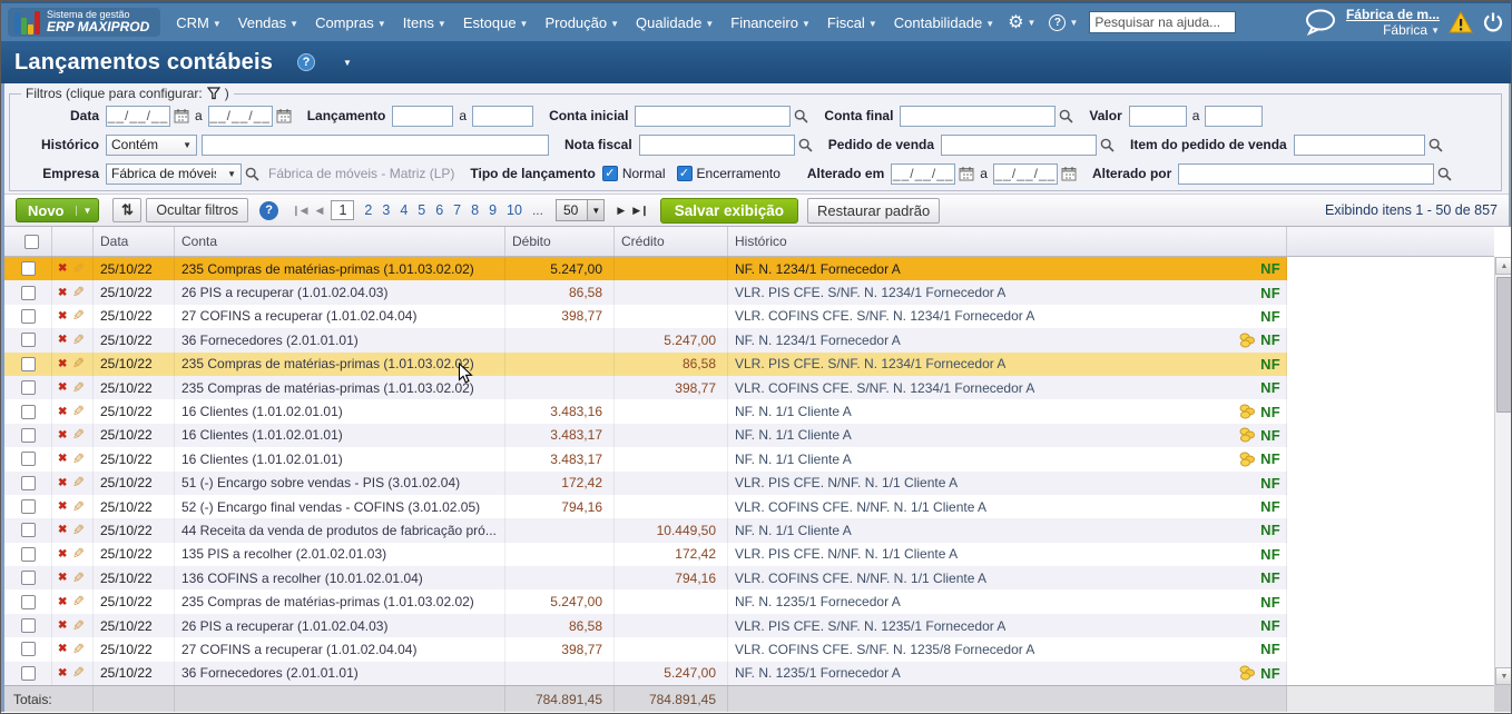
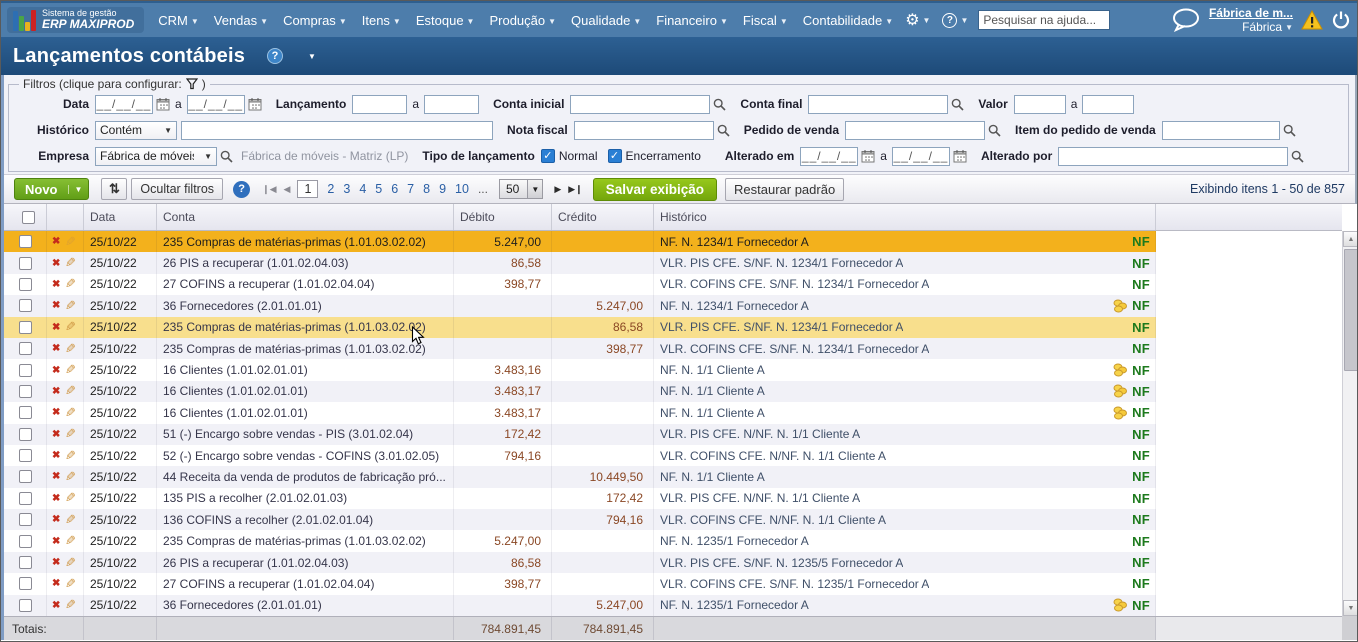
  Sistema de gestão
  ERP MAXIPROD
  CRM ▼
  Vendas ▼
  Compras ▼
  Itens ▼
  Estoque ▼
  Produção ▼
  Qualidade ▼
  Financeiro ▼
  Fiscal ▼
  Contabilidade ▼
  ⚙
  ▼
  ?
  ▼
  Pesquisar na ajuda...
  Fábrica de m...
  Fábrica ▼
  Lançamentos contábeis
  ?
  ▼
  Filtros (clique para configurar:
  )
  Data
  __/__/__
  a
  __/__/__
  Lançamento
  a
  Conta inicial
  Conta final
  Valor
  a
  Histórico
  Contém
  ▼
  Nota fiscal
  Pedido de venda
  Item do pedido de venda
  Empresa
  Fábrica de móvei
  ▼
  Fábrica de móveis - Matriz (LP)
  Tipo de lançamento
  ✓
  Normal
  ✓
  Encerramento
  Alterado em
  __/__/__
  a
  __/__/__
  Alterado por
  Novo
  ▼
  ⇅
  Ocultar filtros
  ?
  ❙◀
  ◀
  1
  2
  3
  4
  5
  6
  7
  8
  9
  10
  ...
  50
  ▼
  ▶
  ▶❙
  Salvar exibição
  Restaurar padrão
  Exibindo itens 1 - 50 de 857
  Data
  Conta
  Débito
  Crédito
  Histórico
  ✖
  25/10/22
  235 Compras de matérias-primas (1.01.03.02.02)
  5.247,00
  NF. N. 1234/1 Fornecedor A
  NF
  ✖
  25/10/22
  26 PIS a recuperar (1.01.02.04.03)
  86,58
  VLR. PIS CFE. S/NF. N. 1234/1 Fornecedor A
  NF
  ✖
  25/10/22
  27 COFINS a recuperar (1.01.02.04.04)
  398,77
  VLR. COFINS CFE. S/NF. N. 1234/1 Fornecedor A
  NF
  ✖
  25/10/22
  36 Fornecedores (2.01.01.01)
  5.247,00
  NF. N. 1234/1 Fornecedor A
  NF
  ✖
  25/10/22
  235 Compras de matérias-primas (1.01.03.02.02)
  86,58
  VLR. PIS CFE. S/NF. N. 1234/1 Fornecedor A
  NF
  ✖
  25/10/22
  235 Compras de matérias-primas (1.01.03.02.02)
  398,77
  VLR. COFINS CFE. S/NF. N. 1234/1 Fornecedor A
  NF
  ✖
  25/10/22
  16 Clientes (1.01.02.01.01)
  3.483,16
  NF. N. 1/1 Cliente A
  NF
  ✖
  25/10/22
  16 Clientes (1.01.02.01.01)
  3.483,17
  NF. N. 1/1 Cliente A
  NF
  ✖
  25/10/22
  16 Clientes (1.01.02.01.01)
  3.483,17
  NF. N. 1/1 Cliente A
  NF
  ✖
  25/10/22
  51 (-) Encargo sobre vendas - PIS (3.01.02.04)
  172,42
  VLR. PIS CFE. N/NF. N. 1/1 Cliente A
  NF
  ✖
  25/10/22
- 52 (-) Encargo final vendas - COFINS (3.01.02.05)
+ 52 (-) Encargo sobre vendas - COFINS (3.01.02.05)
  794,16
  VLR. COFINS CFE. N/NF. N. 1/1 Cliente A
  NF
  ✖
  25/10/22
  44 Receita da venda de produtos de fabricação pró...
  10.449,50
  NF. N. 1/1 Cliente A
  NF
  ✖
  25/10/22
  135 PIS a recolher (2.01.02.01.03)
  172,42
  VLR. PIS CFE. N/NF. N. 1/1 Cliente A
  NF
  ✖
  25/10/22
- 136 COFINS a recolher (10.01.02.01.04)
+ 136 COFINS a recolher (2.01.02.01.04)
  794,16
  VLR. COFINS CFE. N/NF. N. 1/1 Cliente A
  NF
  ✖
  25/10/22
  235 Compras de matérias-primas (1.01.03.02.02)
  5.247,00
  NF. N. 1235/1 Fornecedor A
  NF
  ✖
  25/10/22
  26 PIS a recuperar (1.01.02.04.03)
  86,58
- VLR. PIS CFE. S/NF. N. 1235/1 Fornecedor A
+ VLR. PIS CFE. S/NF. N. 1235/5 Fornecedor A
  NF
  ✖
  25/10/22
  27 COFINS a recuperar (1.01.02.04.04)
  398,77
- VLR. COFINS CFE. S/NF. N. 1235/8 Fornecedor A
+ VLR. COFINS CFE. S/NF. N. 1235/1 Fornecedor A
  NF
  ✖
  25/10/22
  36 Fornecedores (2.01.01.01)
  5.247,00
  NF. N. 1235/1 Fornecedor A
  NF
  Totais:
  784.891,45
  784.891,45
